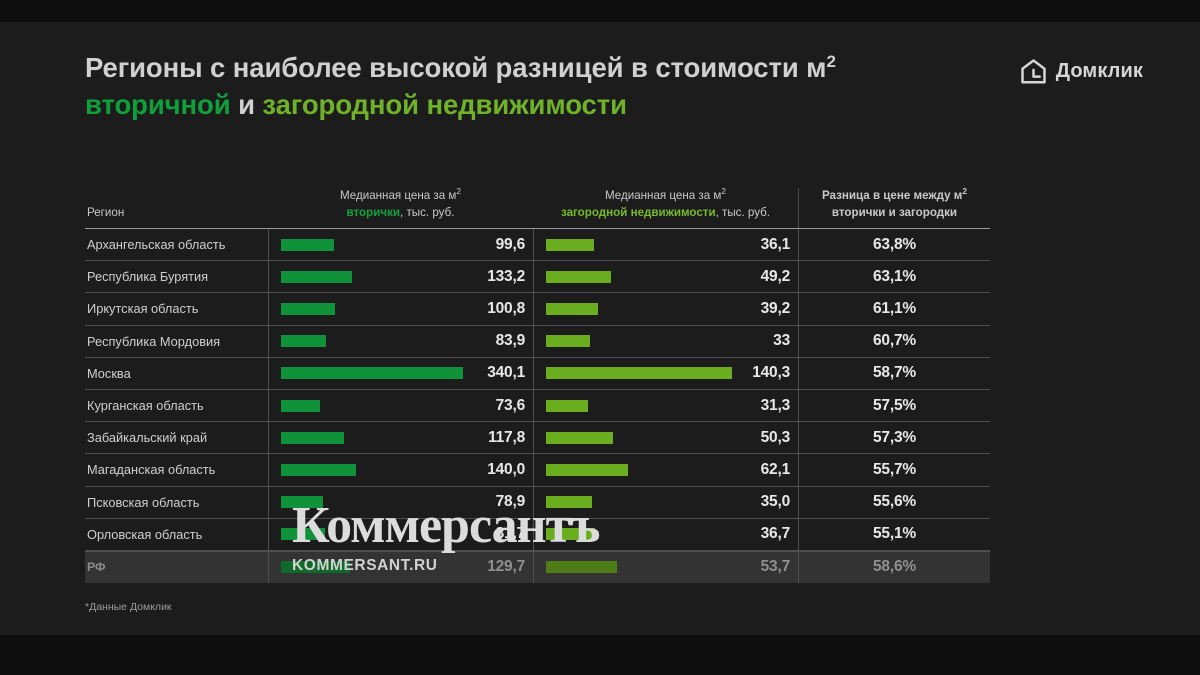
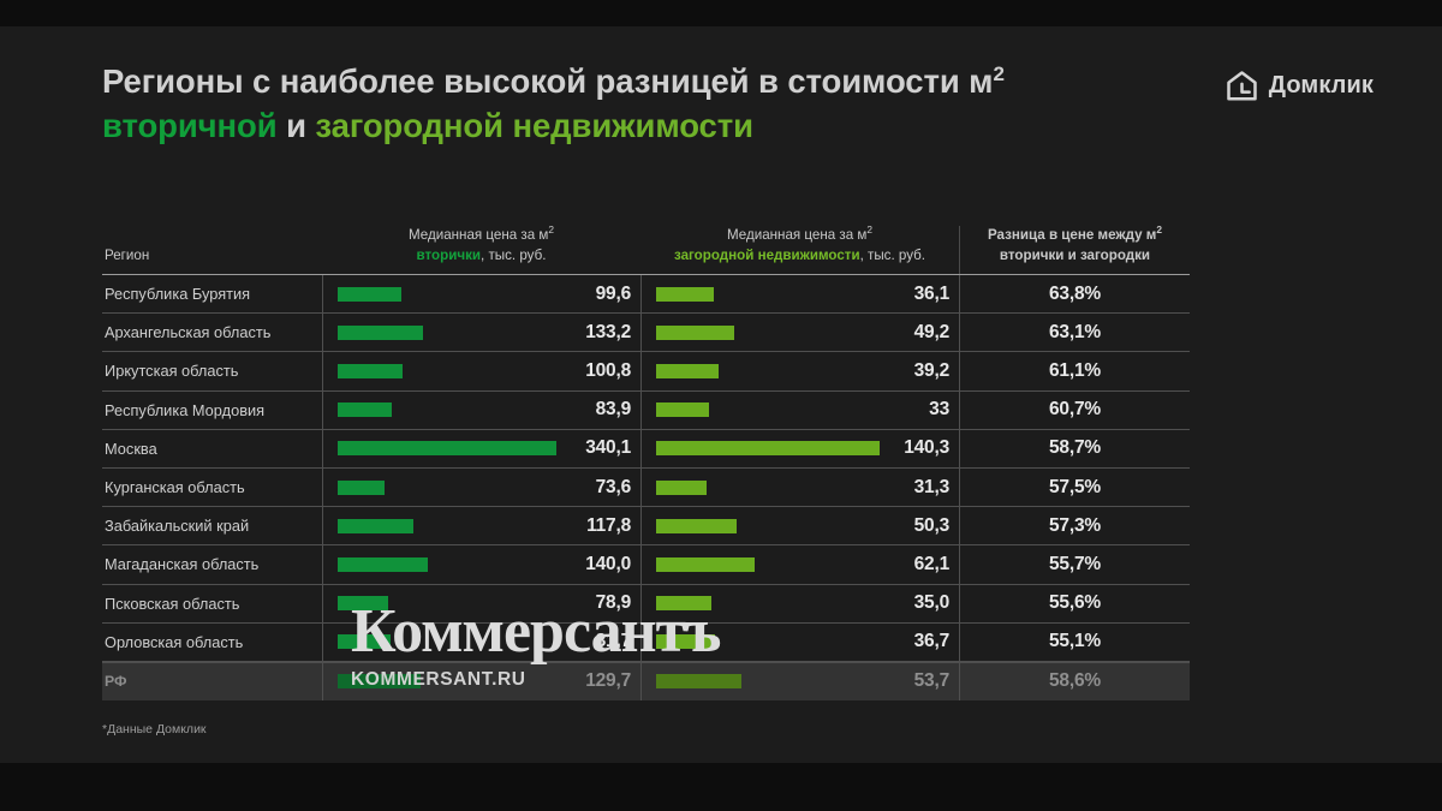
  Регионы с наиболее высокой разницей в стоимости м2
  вторичной и загородной недвижимости
  Домклик
  Регион
  Медианная цена за м2
  вторички, тыс. руб.
  Медианная цена за м2
  загородной недвижимости, тыс. руб.
  Разница в цене между м2
  вторички и загородки
- Архангельская область
+ Республика Бурятия
  99,6
  36,1
  63,8%
- Республика Бурятия
+ Архангельская область
  133,2
  49,2
  63,1%
  Иркутская область
  100,8
  39,2
  61,1%
  Республика Мордовия
  83,9
  33
  60,7%
  Москва
  340,1
  140,3
  58,7%
  Курганская область
  73,6
  31,3
  57,5%
  Забайкальский край
  117,8
  50,3
  57,3%
  Магаданская область
  140,0
  62,1
  55,7%
  Псковская область
  78,9
  35,0
  55,6%
  Орловская область
  81,7
  36,7
  55,1%
  РФ
  129,7
  53,7
  58,6%
  *Данные Домклик
  Коммерсантъ
  KOMMERSANT.RU
